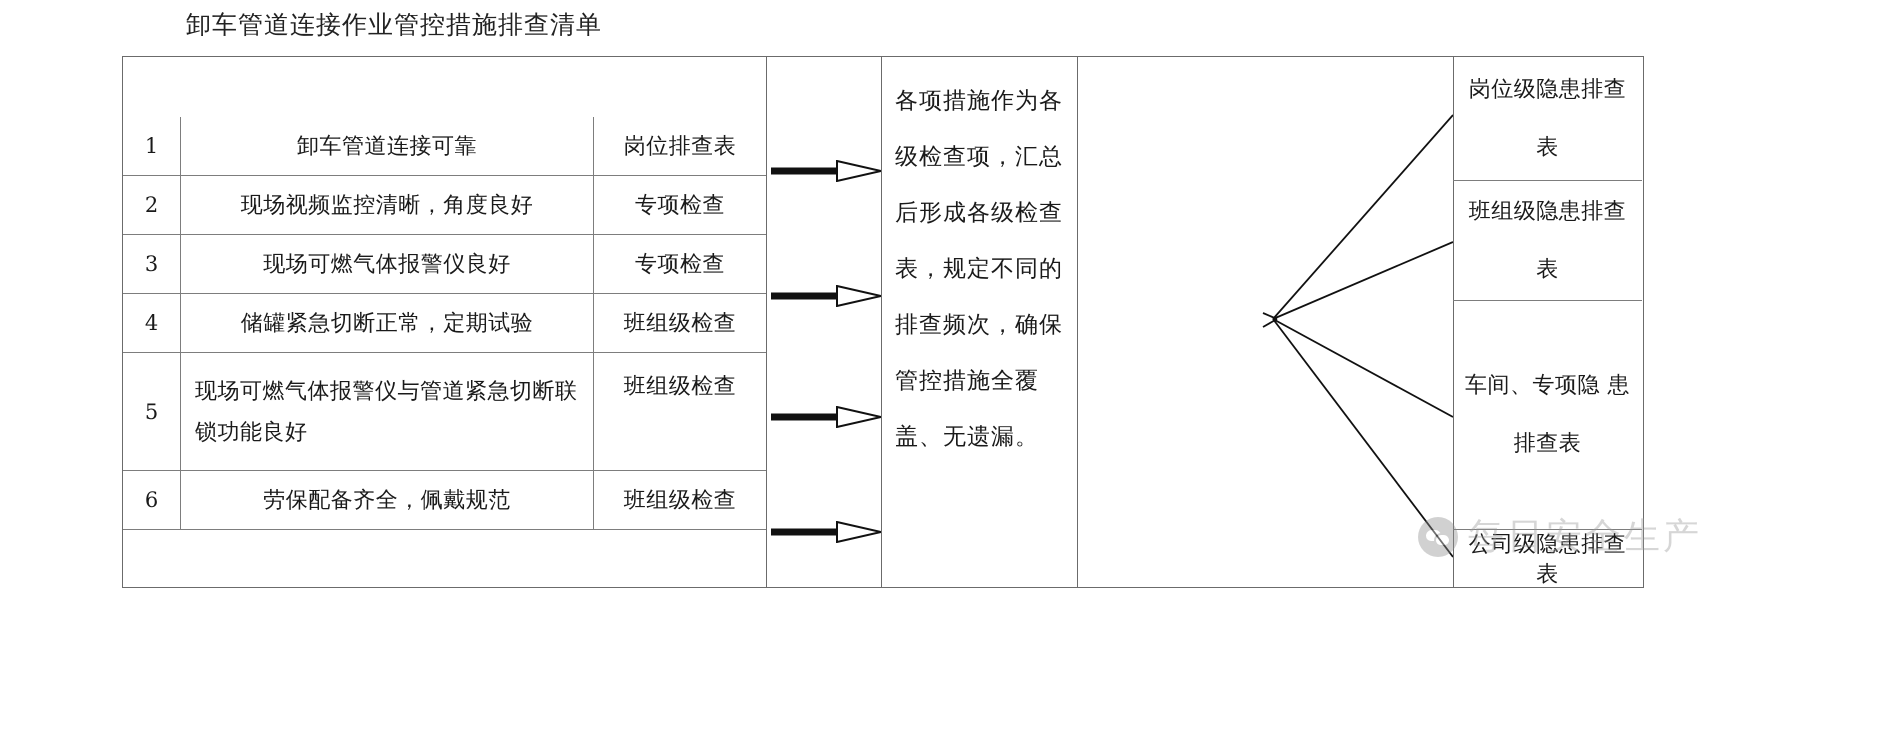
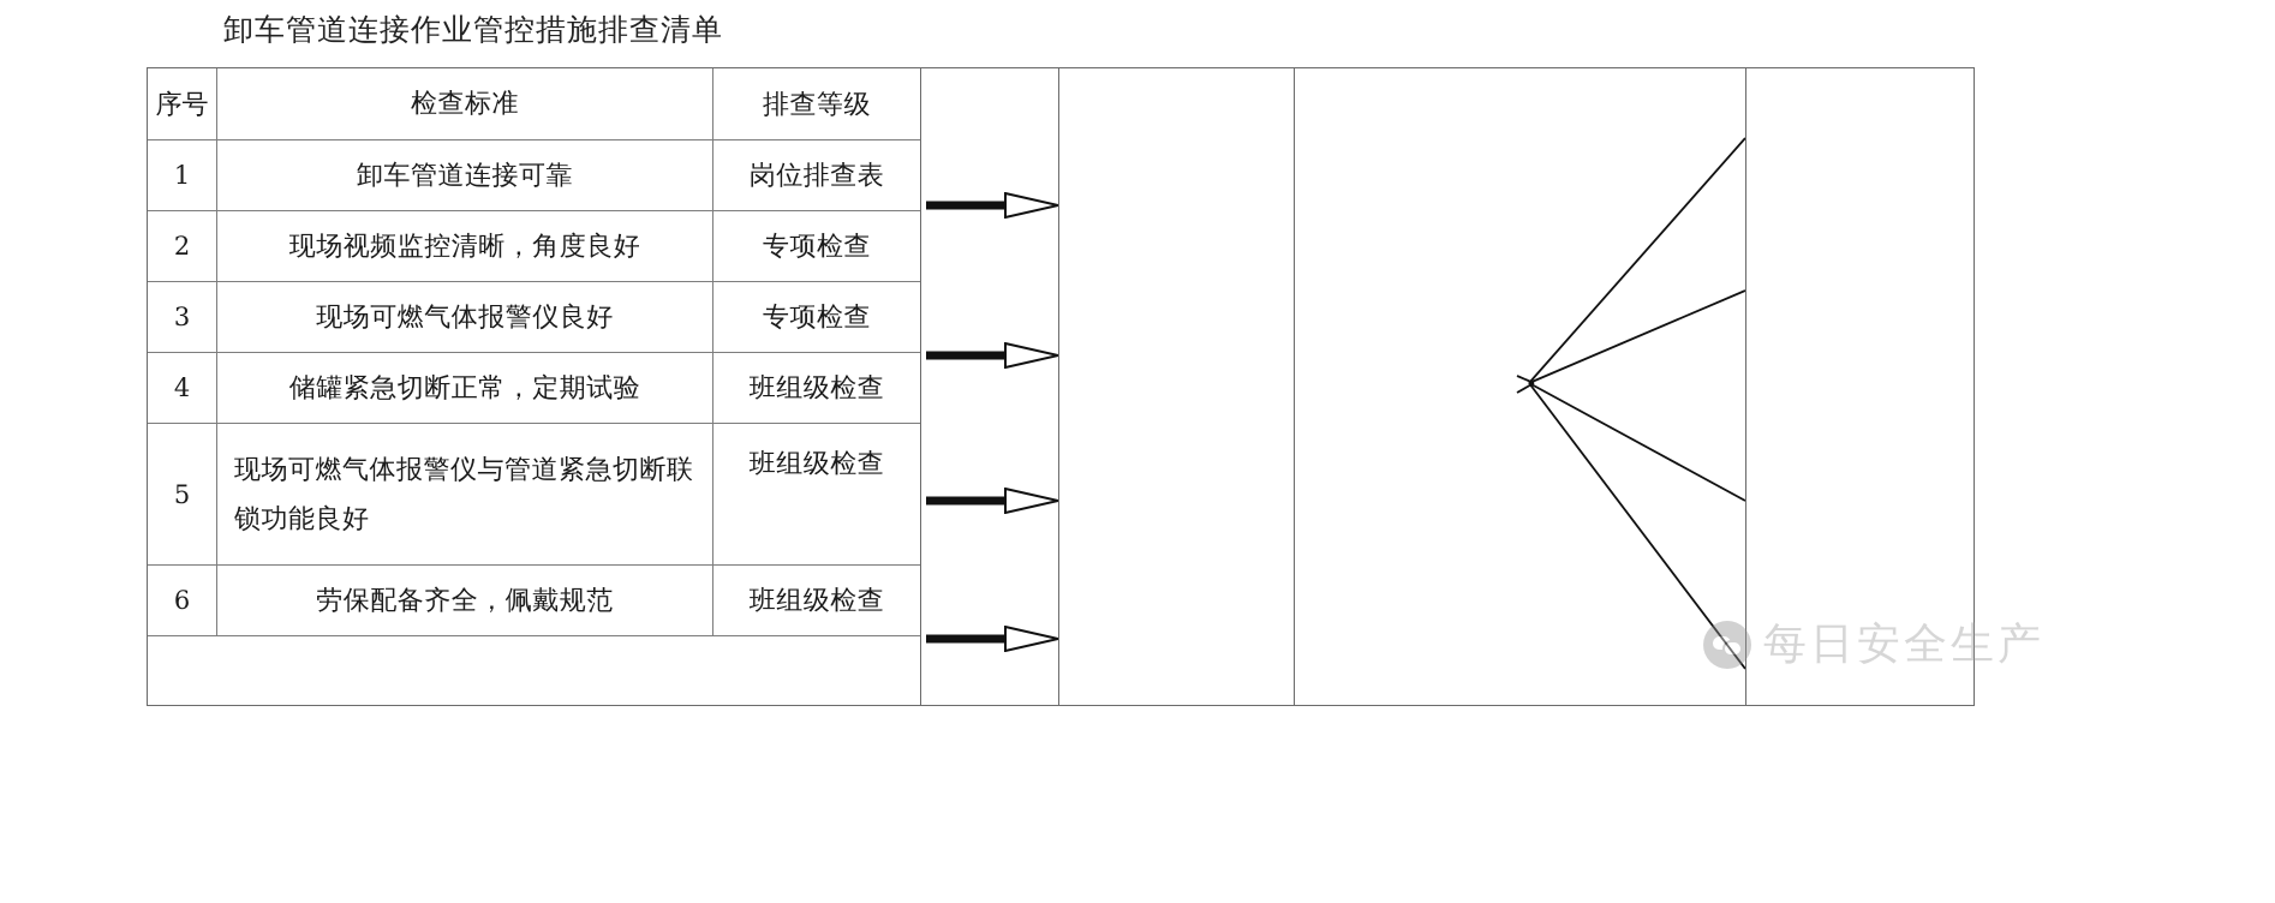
  卸车管道连接作业管控措施排查清单
+ 序号
+ 检查标准
+ 排查等级
  1
  卸车管道连接可靠
  岗位排查表
  2
  现场视频监控清晰，角度良好
  专项检查
  3
  现场可燃气体报警仪良好
  专项检查
  4
  储罐紧急切断正常，定期试验
  班组级检查
  5
  现场可燃气体报警仪与管道紧急切断联锁功能良好
  班组级检查
  6
  劳保配备齐全，佩戴规范
  班组级检查
- 各项措施作为各级检查项，汇总后形成各级检查表，规定不同的排查频次，确保管控措施全覆盖、无遗漏。
- 岗位级隐患排查表
- 班组级隐患排查表
- 车间、专项隐 患排查表
- 公司级隐患排查表
  每日安全生产
